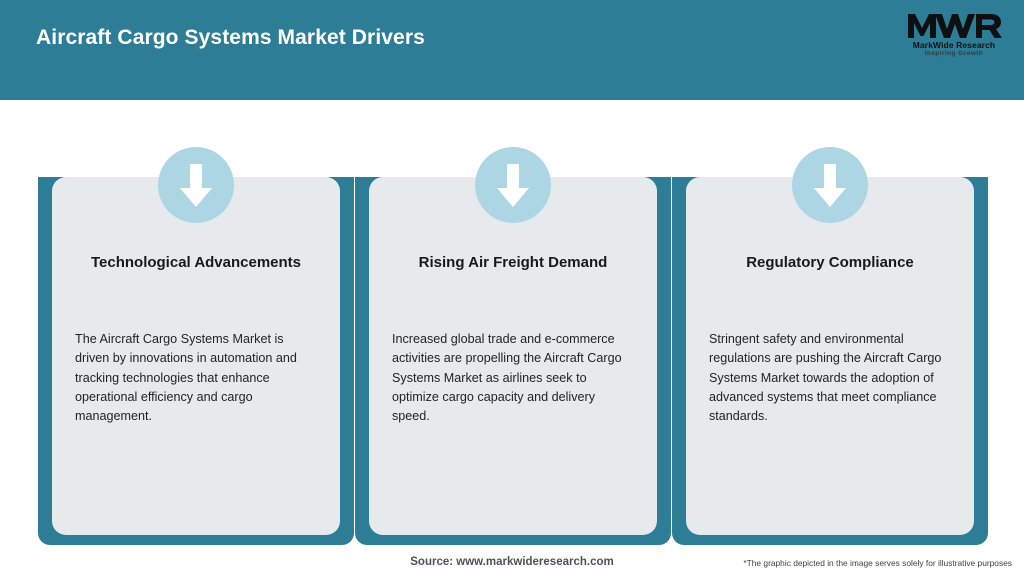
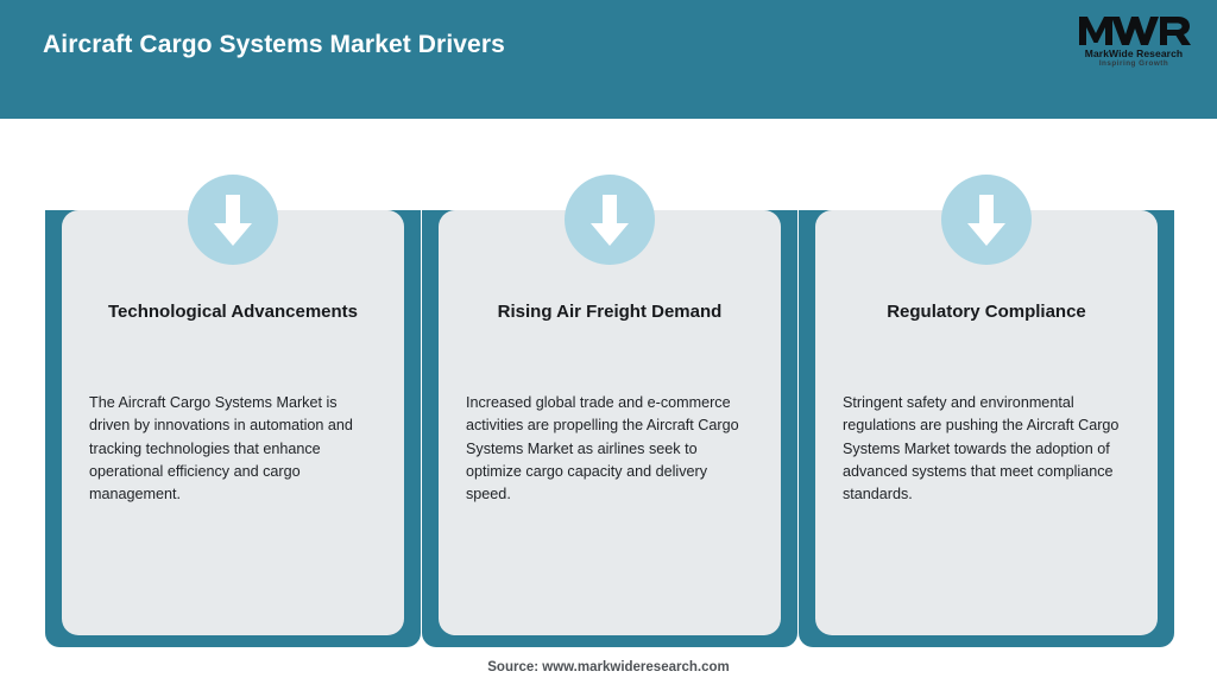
  Aircraft Cargo Systems Market Drivers
  MarkWide Research
  Technological Advancements
  The Aircraft Cargo Systems Market is driven by innovations in automation and tracking technologies that enhance operational efficiency and cargo management.
  Rising Air Freight Demand
  Increased global trade and e-commerce activities are propelling the Aircraft Cargo Systems Market as airlines seek to optimize cargo capacity and delivery speed.
  Regulatory Compliance
  Stringent safety and environmental regulations are pushing the Aircraft Cargo Systems Market towards the adoption of advanced systems that meet compliance standards.
  Source: www.markwideresearch.com
- *The graphic depicted in the image serves solely for illustrative purposes
